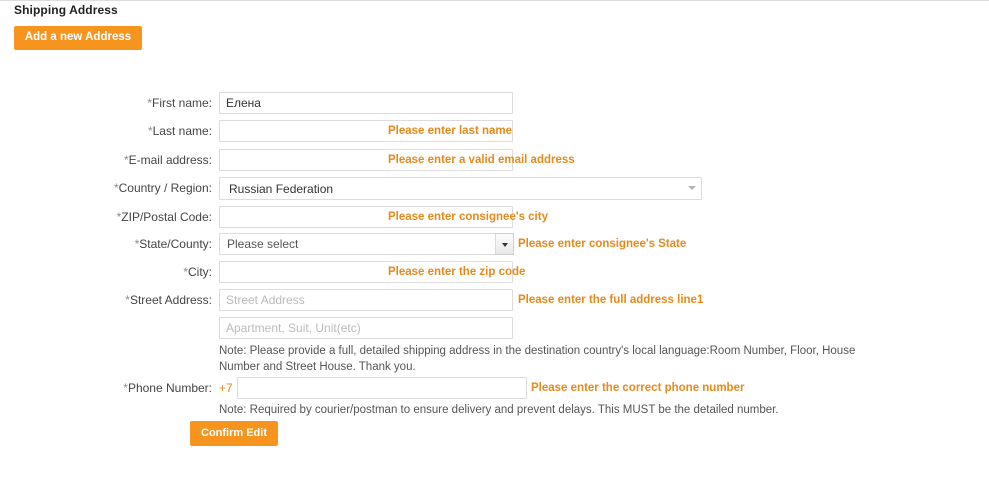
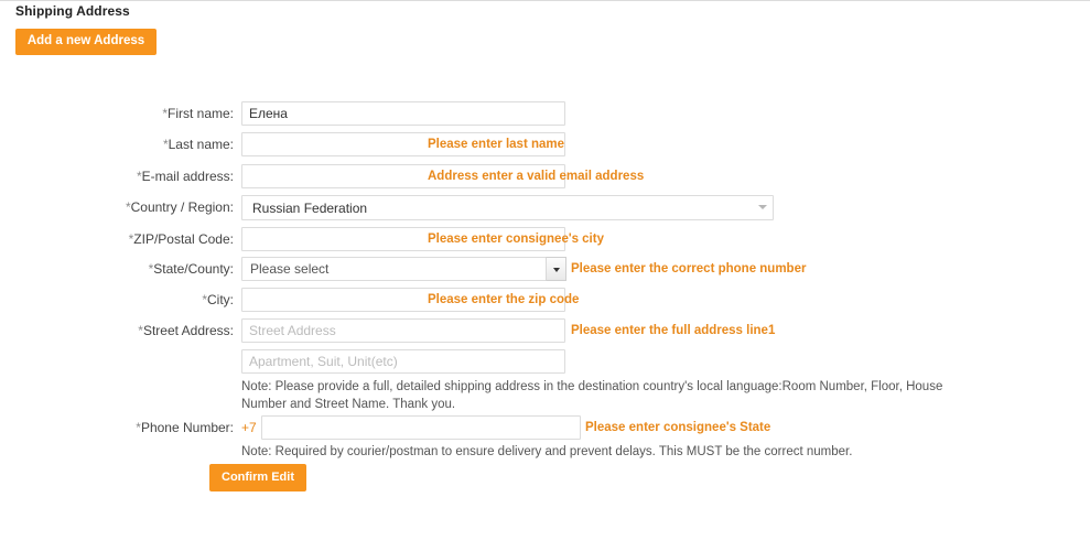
  Shipping Address
  Add a new Address
  *First name:
  Елена
  *Last name:
  Please enter last name
  *E-mail address:
- Please enter a valid email address
+ Address enter a valid email address
  *Country / Region:
  Russian Federation
  *ZIP/Postal Code:
  Please enter consignee's city
  *State/County:
  Please select
- Please enter consignee's State
+ Please enter the correct phone number
  *City:
  Please enter the zip code
  *Street Address:
  Street Address
  Please enter the full address line1
  Apartment, Suit, Unit(etc)
- Note: Please provide a full, detailed shipping address in the destination country's local language:Room Number, Floor, House Number and Street House. Thank you.
+ Note: Please provide a full, detailed shipping address in the destination country's local language:Room Number, Floor, House Number and Street Name. Thank you.
  *Phone Number:
  +7
- Please enter the correct phone number
+ Please enter consignee's State
- Note: Required by courier/postman to ensure delivery and prevent delays. This MUST be the detailed number.
+ Note: Required by courier/postman to ensure delivery and prevent delays. This MUST be the correct number.
  Confirm Edit
